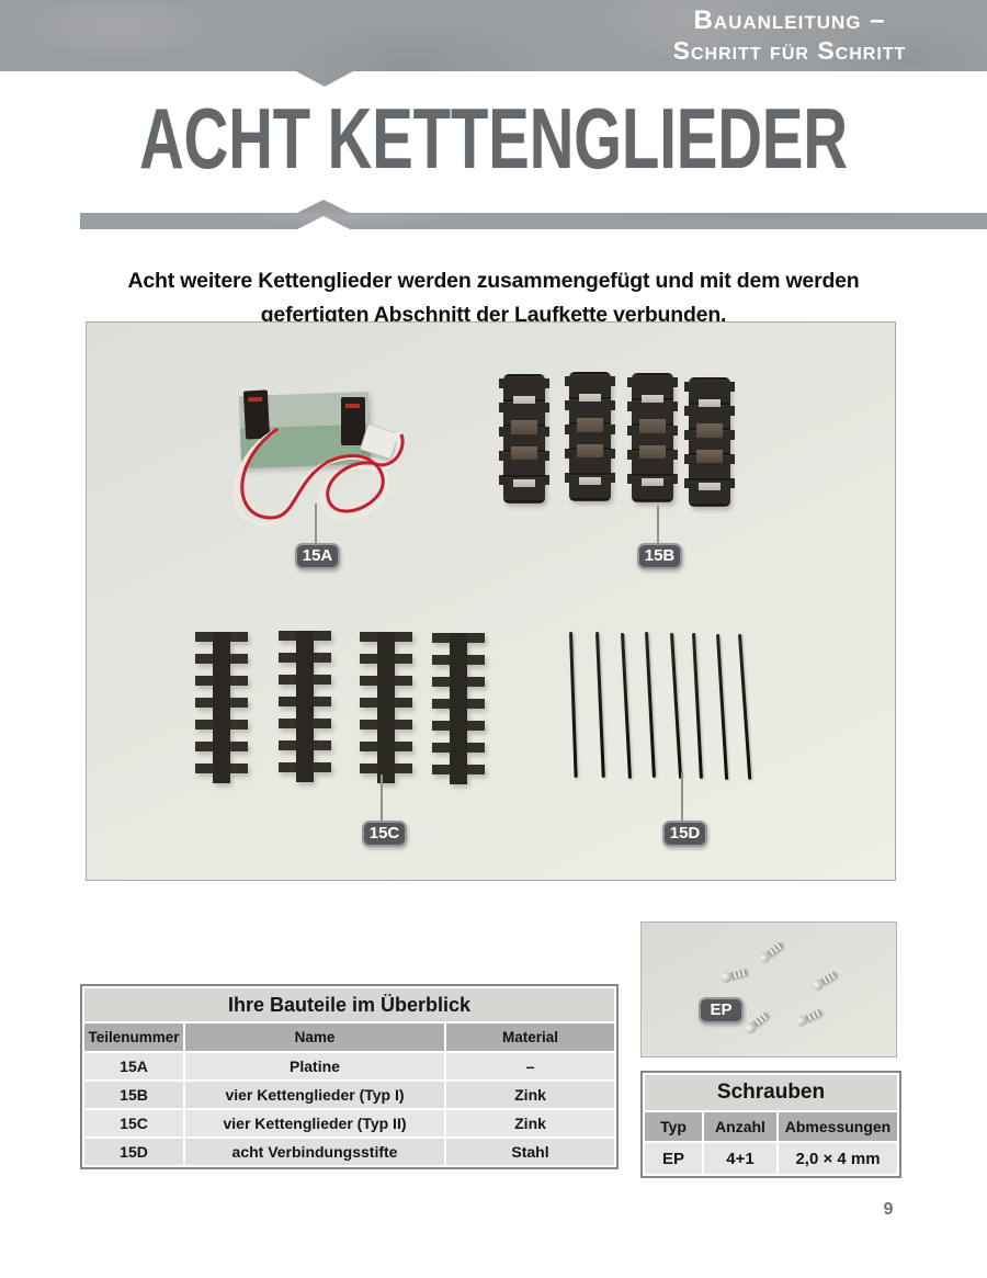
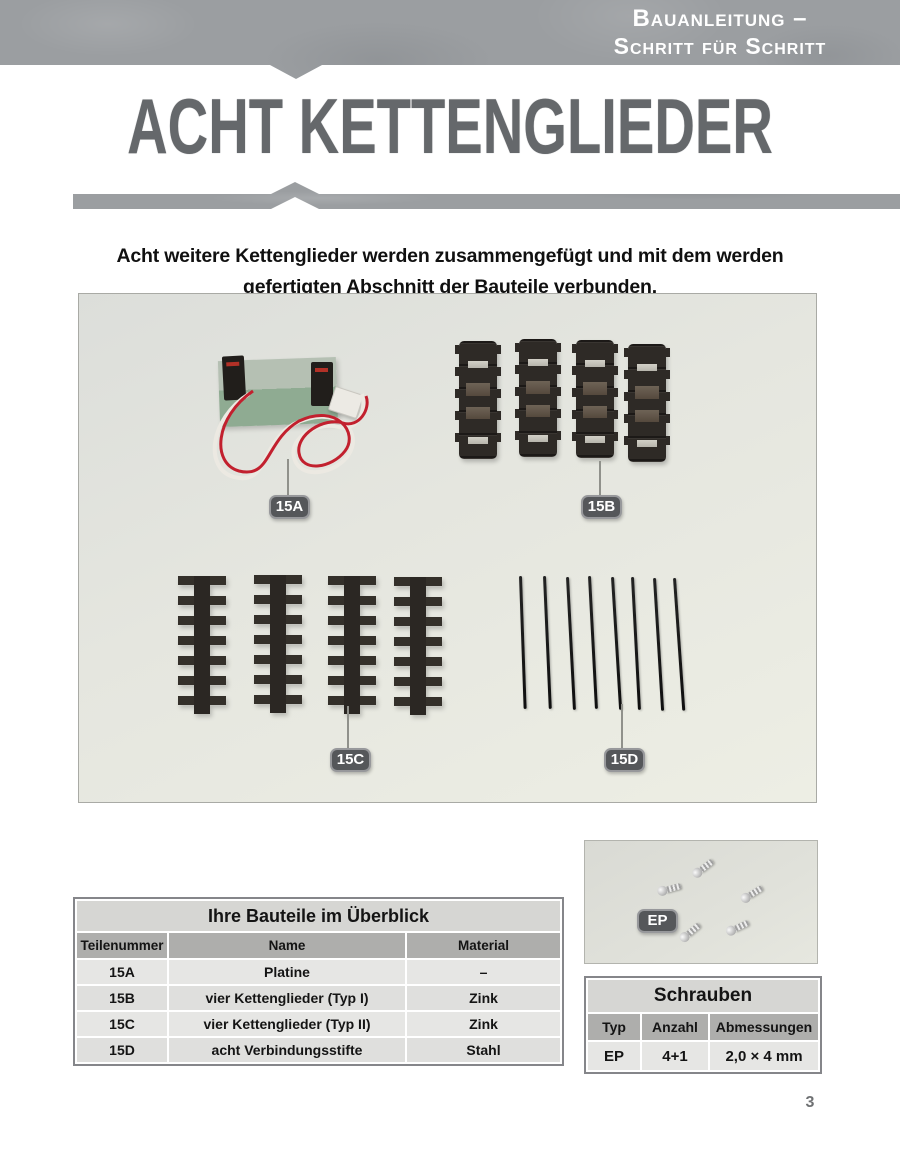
  Bauanleitung –
  Schritt für Schritt
  ACHT KETTENGLIEDER
  Acht weitere Kettenglieder werden zusammengefügt und mit dem werden
- gefertigten Abschnitt der Laufkette verbunden.
+ gefertigten Abschnitt der Bauteile verbunden.
  15A
  15B
  15C
  15D
  Ihre Bauteile im Überblick
  Teilenummer	Name	Material
  15A	Platine	–
  15B	vier Kettenglieder (Typ I)	Zink
  15C	vier Kettenglieder (Typ II)	Zink
  15D	acht Verbindungsstifte	Stahl
  EP
  Schrauben
  Typ	Anzahl	Abmessungen
  EP	4+1	2,0 × 4 mm
- 9
+ 3
